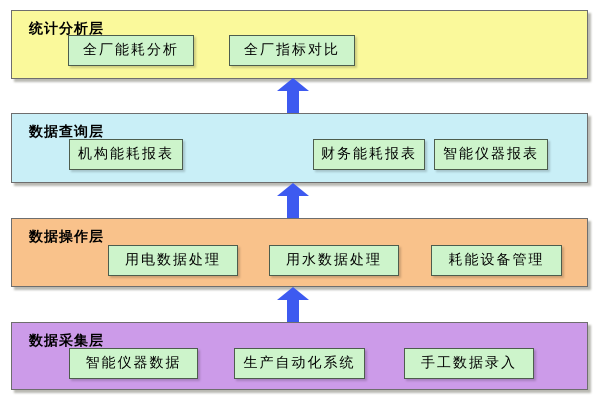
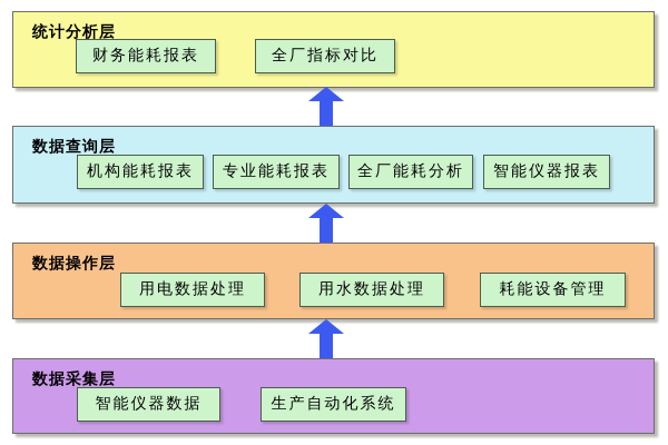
  统计分析层
- 全厂能耗分析
+ 财务能耗报表
  全厂指标对比
  数据查询层
  机构能耗报表
+ 专业能耗报表
- 财务能耗报表
+ 全厂能耗分析
  智能仪器报表
  数据操作层
  用电数据处理
  用水数据处理
  耗能设备管理
  数据采集层
  智能仪器数据
  生产自动化系统
- 手工数据录入
